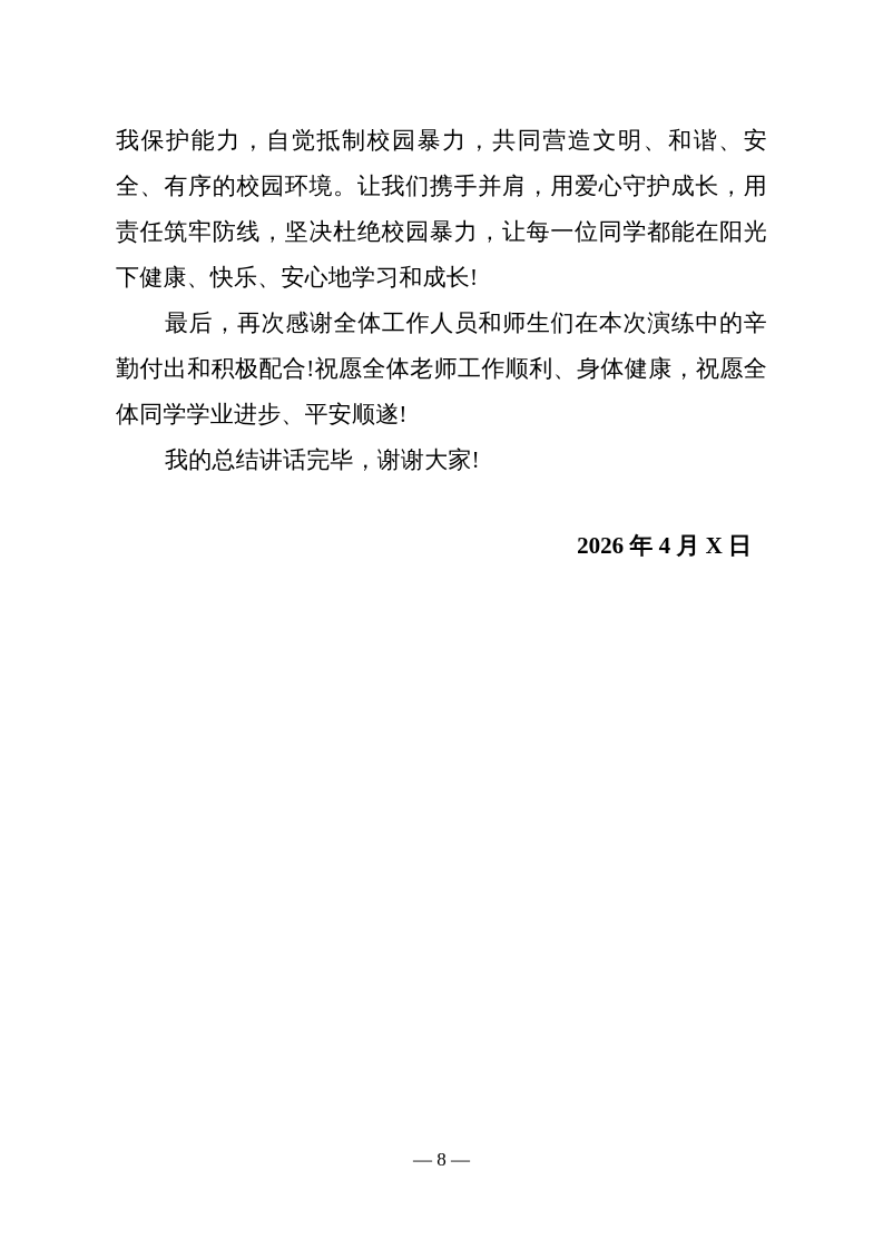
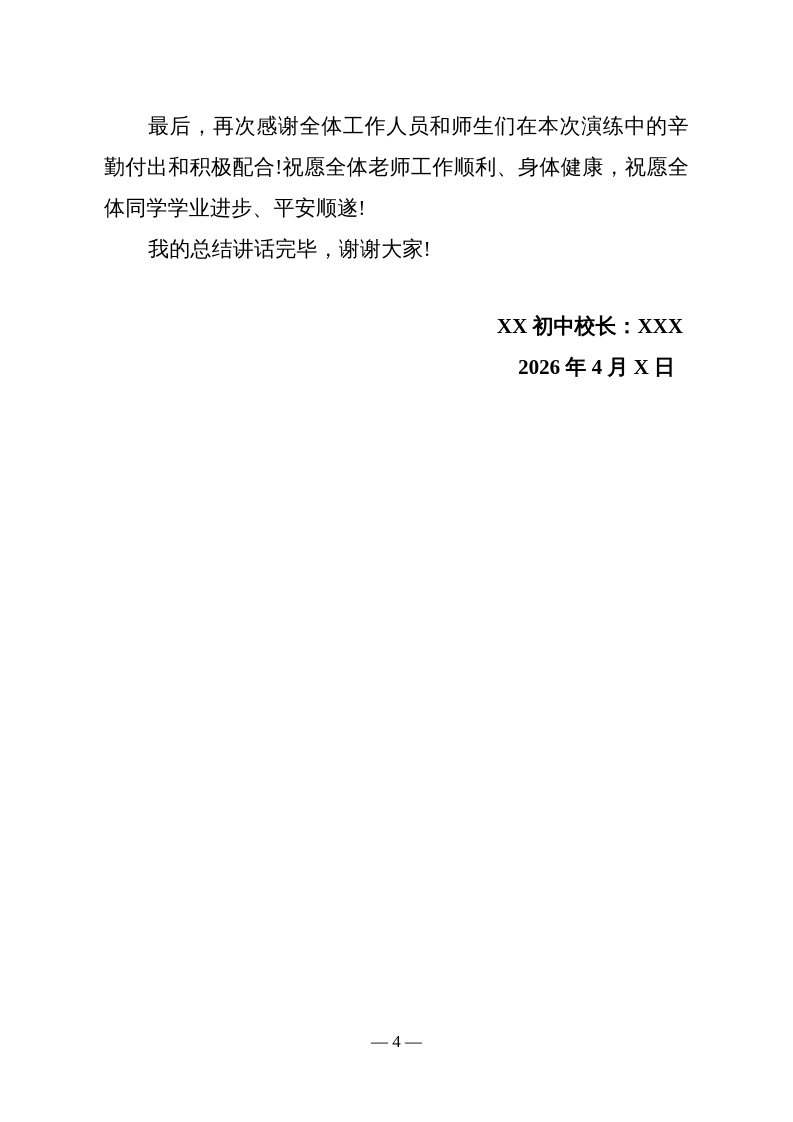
- 我保护能力，自觉抵制校园暴力，共同营造文明、和谐、安全、有序的校园环境。让我们携手并肩，用爱心守护成长，用责任筑牢防线，坚决杜绝校园暴力，让每一位同学都能在阳光下健康、快乐、安心地学习和成长!
  最后，再次感谢全体工作人员和师生们在本次演练中的辛勤付出和积极配合!祝愿全体老师工作顺利、身体健康，祝愿全体同学学业进步、平安顺遂!
  我的总结讲话完毕，谢谢大家!
+ XX 初中校长：XXX
  2026 年 4 月 X 日
- — 8 —
+ — 4 —
